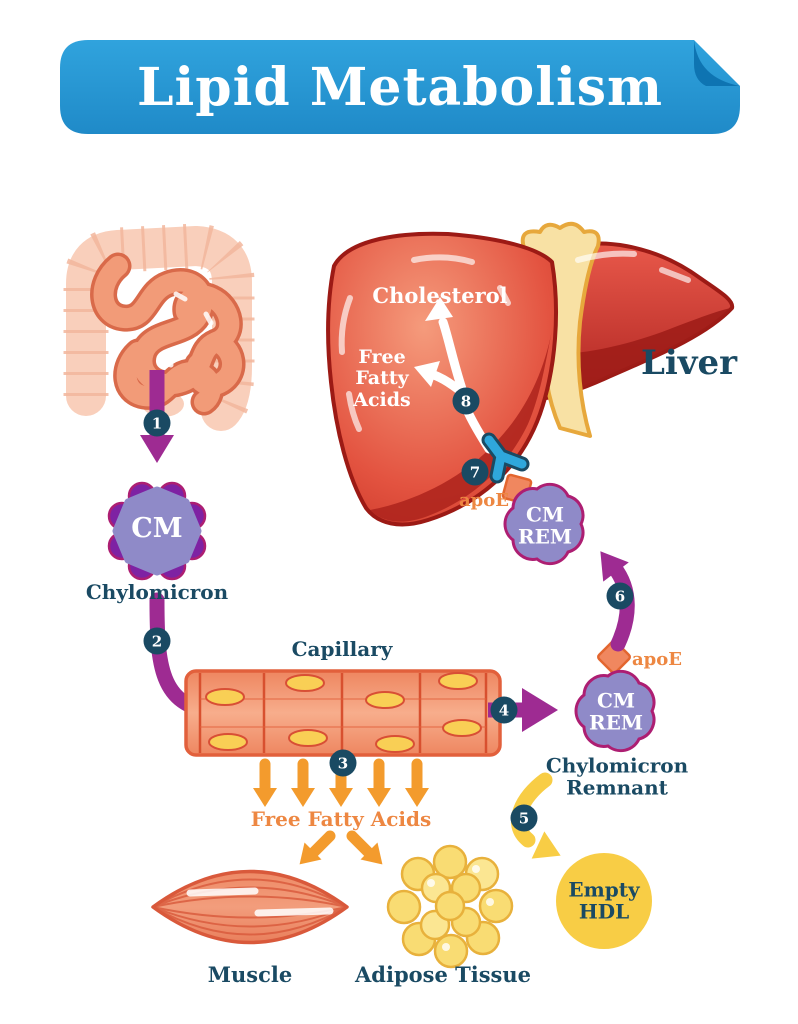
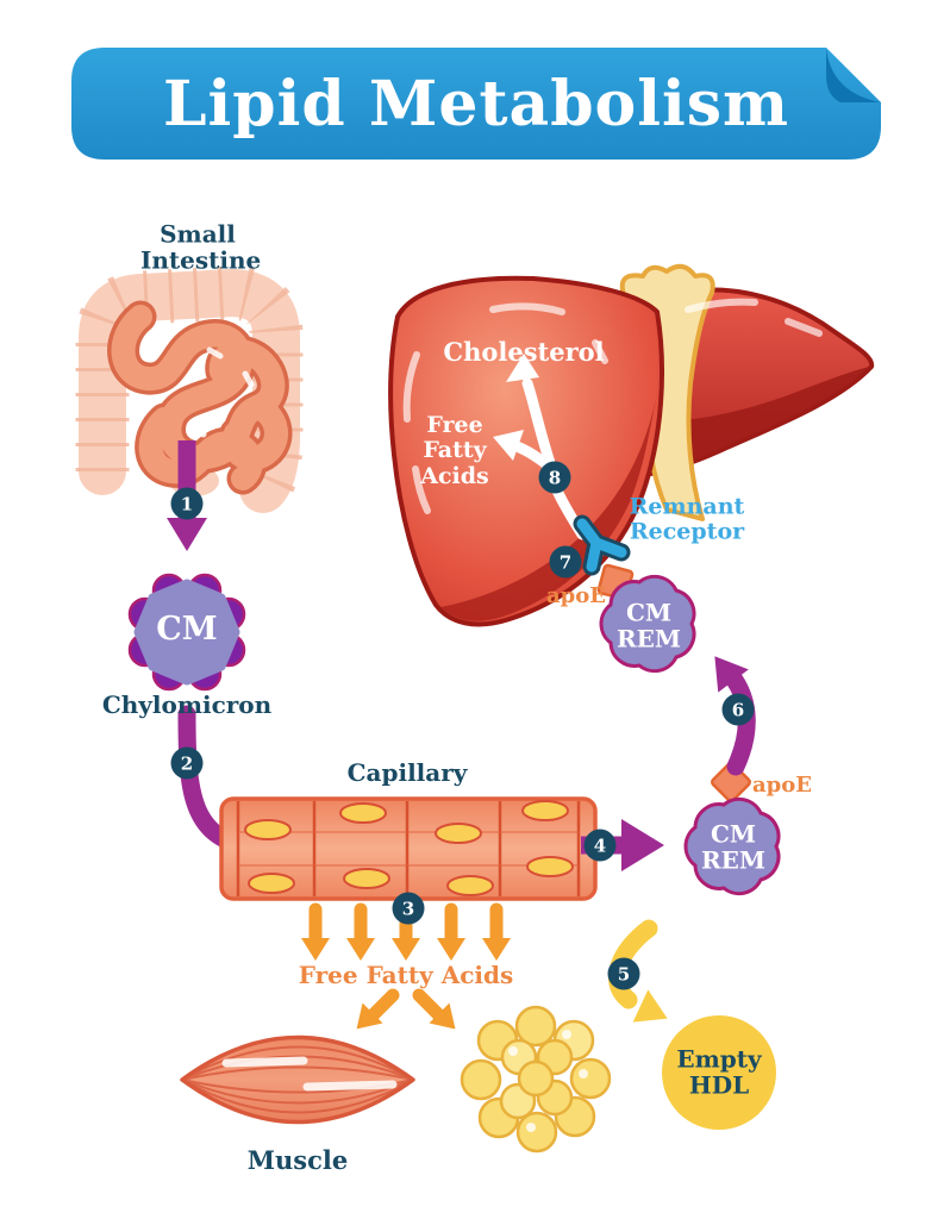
  Lipid Metabolism
+ Small Intestine
  CM
  Chylomicron
  Capillary
- Liver
  Cholesterol
  Free Fatty Acids
+ Remnant Receptor
  apoE
  apoE
  CM REM
  CM REM
- Chylomicron Remnant
  Free Fatty Acids
  Muscle
- Adipose Tissue
  Empty HDL
  1
  2
  3
  4
  5
  6
  7
  8
